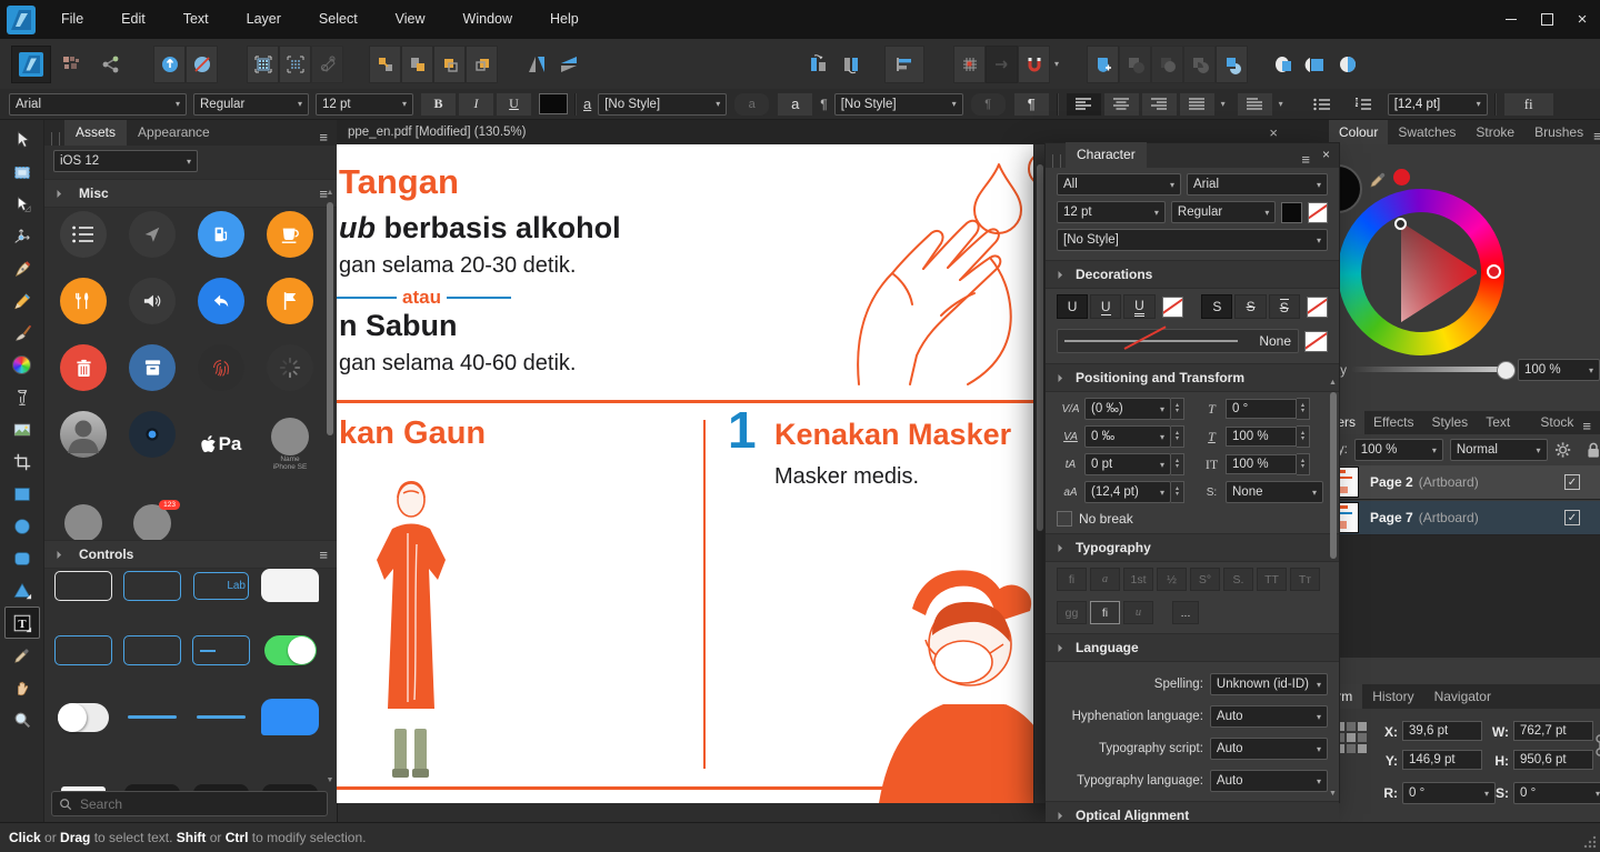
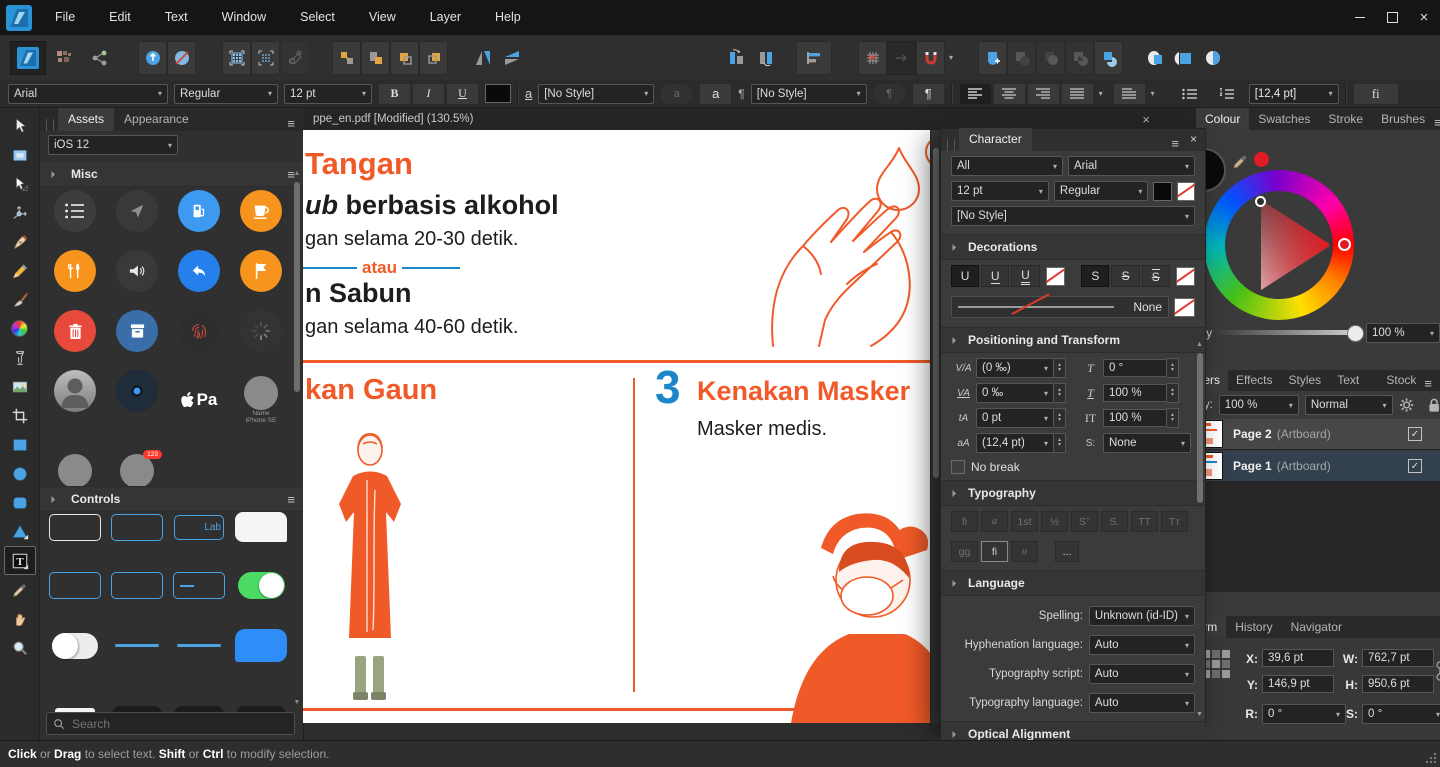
  File
  Edit
  Text
- Layer
+ Window
  Select
  View
- Window
+ Layer
  Help
  ×
  ▾
  Arial
  Regular
  12 pt
  B
  I
  U
  a
  [No Style]
  a
  a
  ¶
  [No Style]
  ¶
  ¶
  ▾
  ▾
  [12,4 pt]
  fi
  T
  Assets
  Appearance
  ≡
  iOS 12
  Misc
  ≡
  Pa
  Controls
  ≡
  Lab
  Search
  ppe_en.pdf [Modified] (130.5%)
  ×
  Tangan
  ub berbasis alkohol
  gan selama 20-30 detik.
  atau
  n Sabun
  gan selama 40-60 detik.
  kan Gaun
- 1
+ 3
  Kenakan Masker
  Masker medis.
  Colour
  Swatches
  Stroke
  Brushes
  ≡
  100 %
  Effects
  Styles
  Stock
  ≡
  100 %
  Normal
  Page 2
  (Artboard)
  ✓
- Page 7
+ Page 1
  (Artboard)
  ✓
  History
  Navigator
  X:
  39,6 pt
  W:
  762,7 pt
  Y:
  146,9 pt
  H:
  950,6 pt
  R:
  0 °
  S:
  0 °
  Character
  ≡
  ×
  All
  Arial
  12 pt
  Regular
  [No Style]
  Decorations
  U
  U
  U
  S
  S
  S
  None
  Positioning and Transform
  V/A
  (0 ‰)
  T
  0 °
  VA
  0 ‰
  T
  100 %
  tA
  0 pt
  IT
  100 %
  aA
  (12,4 pt)
  S:
  None
  No break
  Typography
  fi
  a
  1st
  ½
  S°
  S.
  TT
  Tт
  gg
  fi
  u
  ...
  Language
  Spelling:
  Unknown (id-ID)
  Hyphenation language:
  Auto
  Typography script:
  Auto
  Typography language:
  Auto
  Optical Alignment
  Click or Drag to select text. Shift or Ctrl to modify selection.
